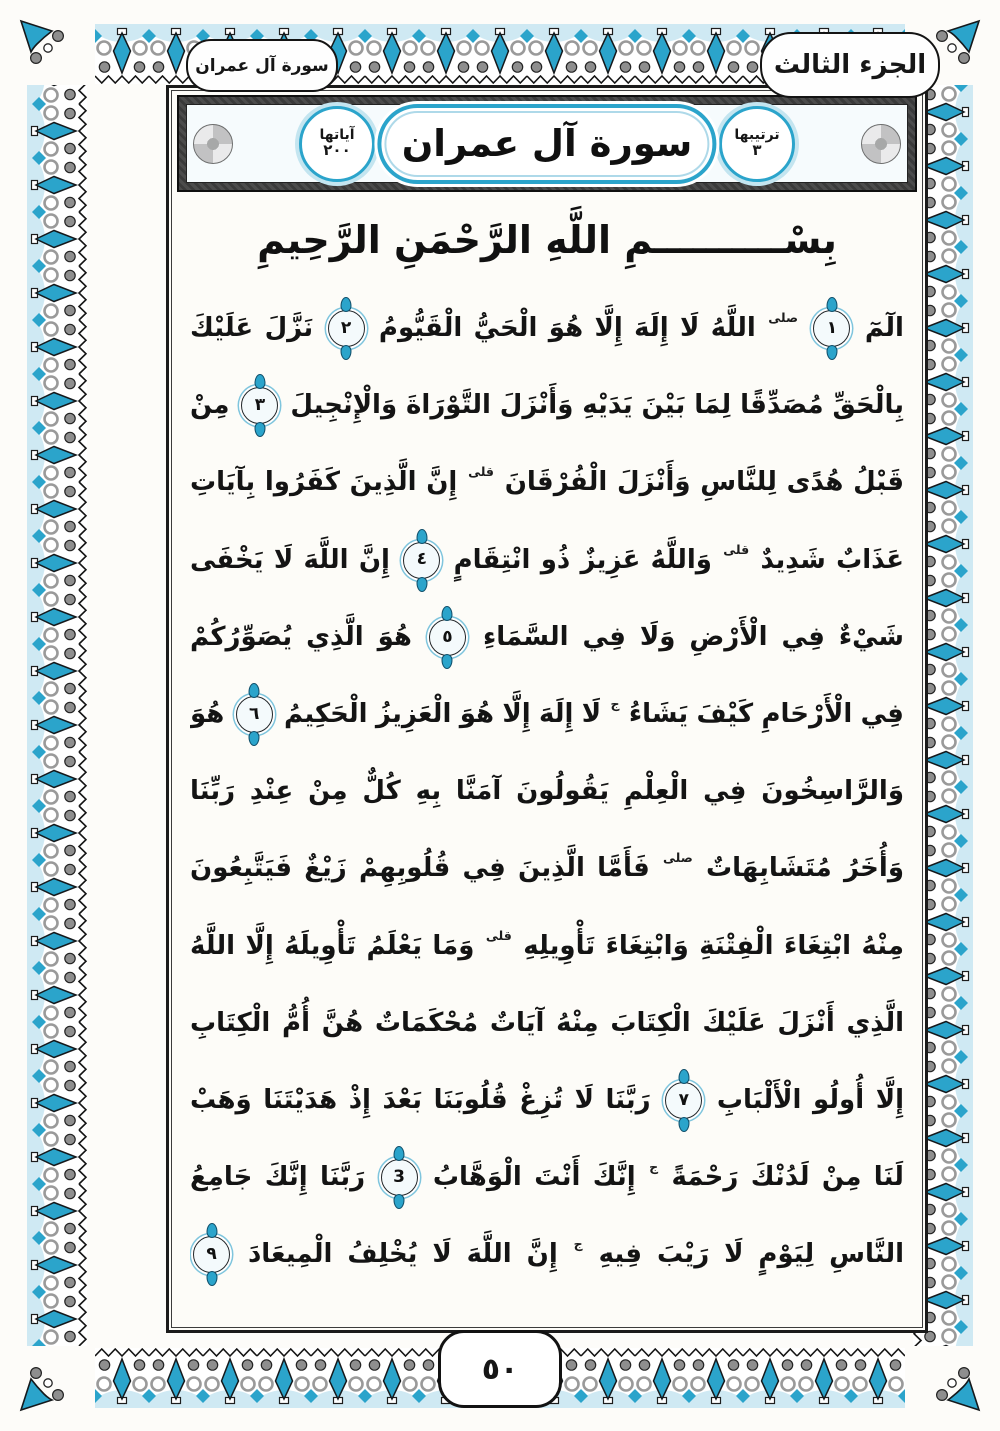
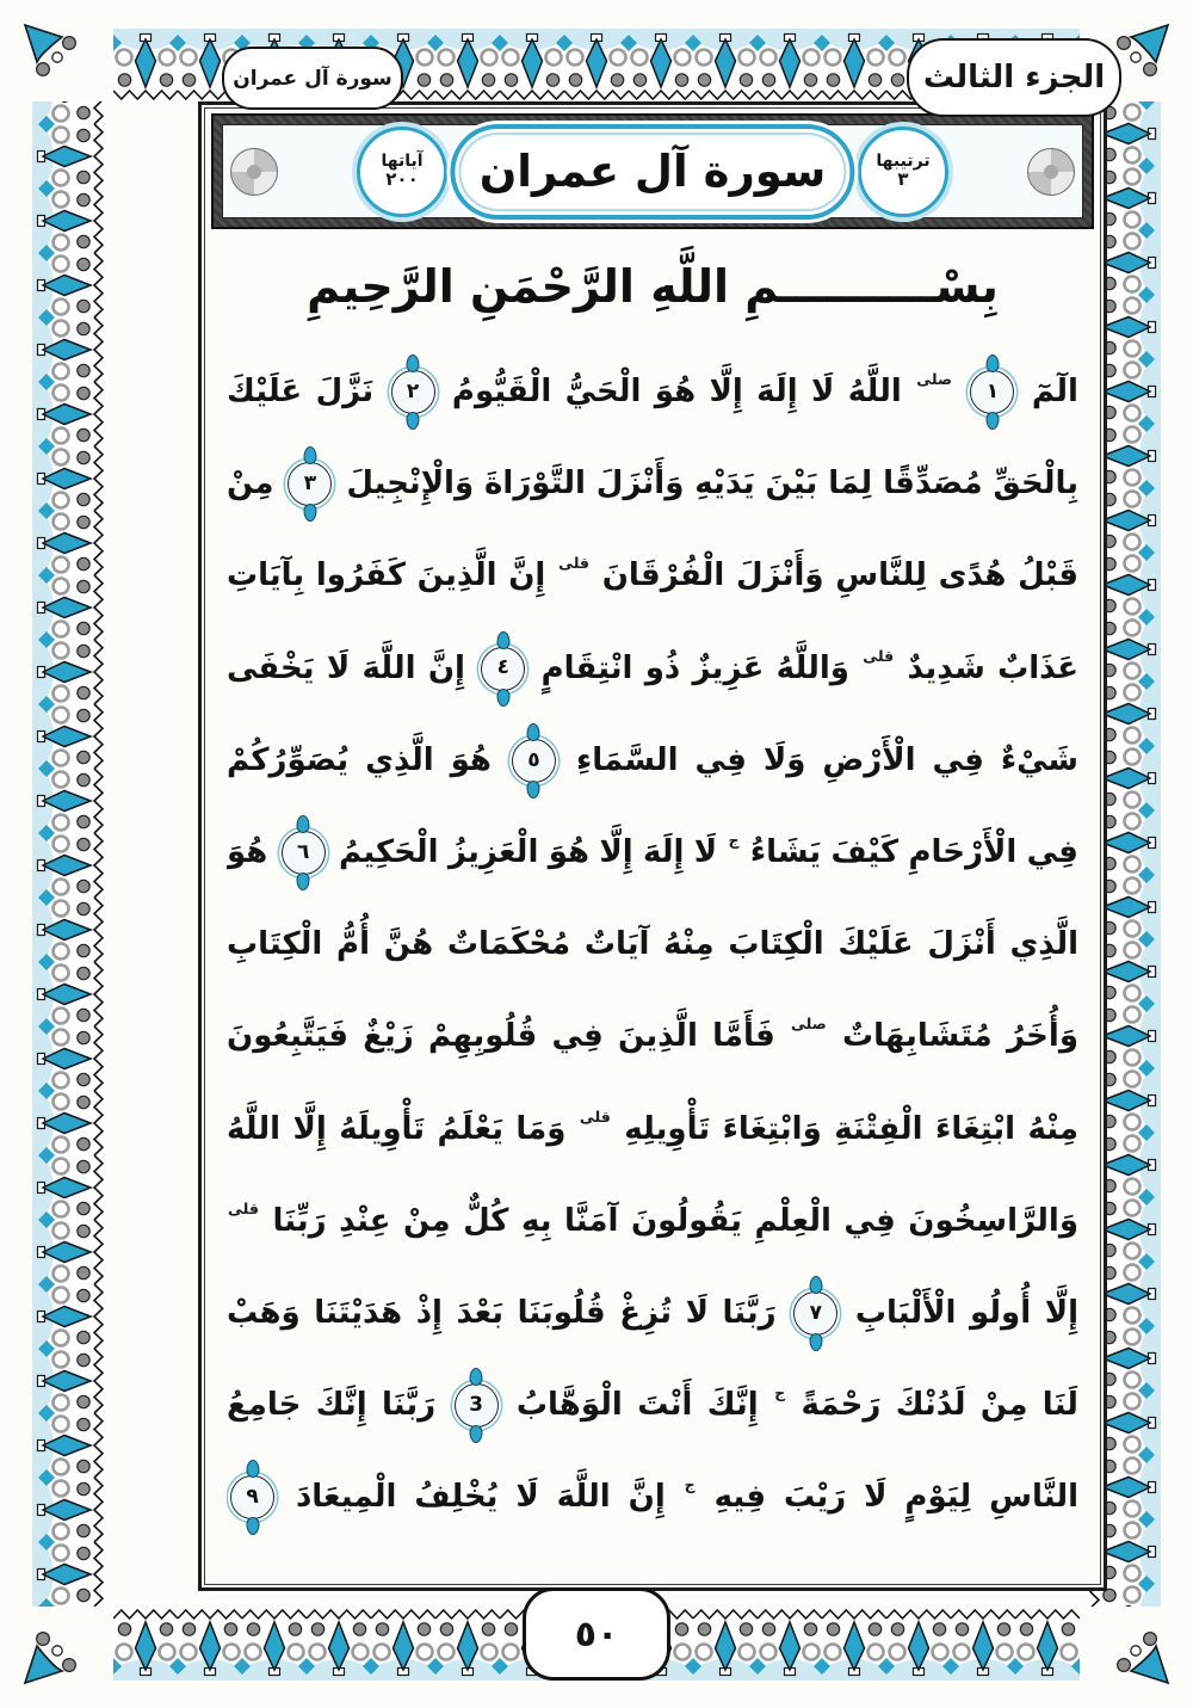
  الجزء الثالث
  سورة آل عمران
  ترتيبها
  ٣
  آياتها
  ٢٠٠
  سورة آل عمران
  بِسْــــــــــمِ اللَّهِ الرَّحْمَنِ الرَّحِيمِ
  الٓمٓ ١ صلى اللَّهُ لَا إِلَهَ إِلَّا هُوَ الْحَيُّ الْقَيُّومُ ٢ نَزَّلَ عَلَيْكَ
  بِالْحَقِّ مُصَدِّقًا لِمَا بَيْنَ يَدَيْهِ وَأَنْزَلَ التَّوْرَاةَ وَالْإِنْجِيلَ ٣ مِنْ
  قَبْلُ هُدًى لِلنَّاسِ وَأَنْزَلَ الْفُرْقَانَ قلى إِنَّ الَّذِينَ كَفَرُوا بِآيَاتِ
  عَذَابٌ شَدِيدٌ قلى وَاللَّهُ عَزِيزٌ ذُو انْتِقَامٍ ٤ إِنَّ اللَّهَ لَا يَخْفَى
  شَيْءٌ فِي الْأَرْضِ وَلَا فِي السَّمَاءِ ٥ هُوَ الَّذِي يُصَوِّرُكُمْ
  فِي الْأَرْحَامِ كَيْفَ يَشَاءُ ج لَا إِلَهَ إِلَّا هُوَ الْعَزِيزُ الْحَكِيمُ ٦ هُوَ
- وَالرَّاسِخُونَ فِي الْعِلْمِ يَقُولُونَ آمَنَّا بِهِ كُلٌّ مِنْ عِنْدِ رَبِّنَا
+ الَّذِي أَنْزَلَ عَلَيْكَ الْكِتَابَ مِنْهُ آيَاتٌ مُحْكَمَاتٌ هُنَّ أُمُّ الْكِتَابِ
  وَأُخَرُ مُتَشَابِهَاتٌ صلى فَأَمَّا الَّذِينَ فِي قُلُوبِهِمْ زَيْغٌ فَيَتَّبِعُونَ
  مِنْهُ ابْتِغَاءَ الْفِتْنَةِ وَابْتِغَاءَ تَأْوِيلِهِ قلى وَمَا يَعْلَمُ تَأْوِيلَهُ إِلَّا اللَّهُ
- الَّذِي أَنْزَلَ عَلَيْكَ الْكِتَابَ مِنْهُ آيَاتٌ مُحْكَمَاتٌ هُنَّ أُمُّ الْكِتَابِ
+ وَالرَّاسِخُونَ فِي الْعِلْمِ يَقُولُونَ آمَنَّا بِهِ كُلٌّ مِنْ عِنْدِ رَبِّنَا قلى
  إِلَّا أُولُو الْأَلْبَابِ ٧ رَبَّنَا لَا تُزِغْ قُلُوبَنَا بَعْدَ إِذْ هَدَيْتَنَا وَهَبْ
  لَنَا مِنْ لَدُنْكَ رَحْمَةً ج إِنَّكَ أَنْتَ الْوَهَّابُ 3 رَبَّنَا إِنَّكَ جَامِعُ
  النَّاسِ لِيَوْمٍ لَا رَيْبَ فِيهِ ج إِنَّ اللَّهَ لَا يُخْلِفُ الْمِيعَادَ ٩
  ٥٠
